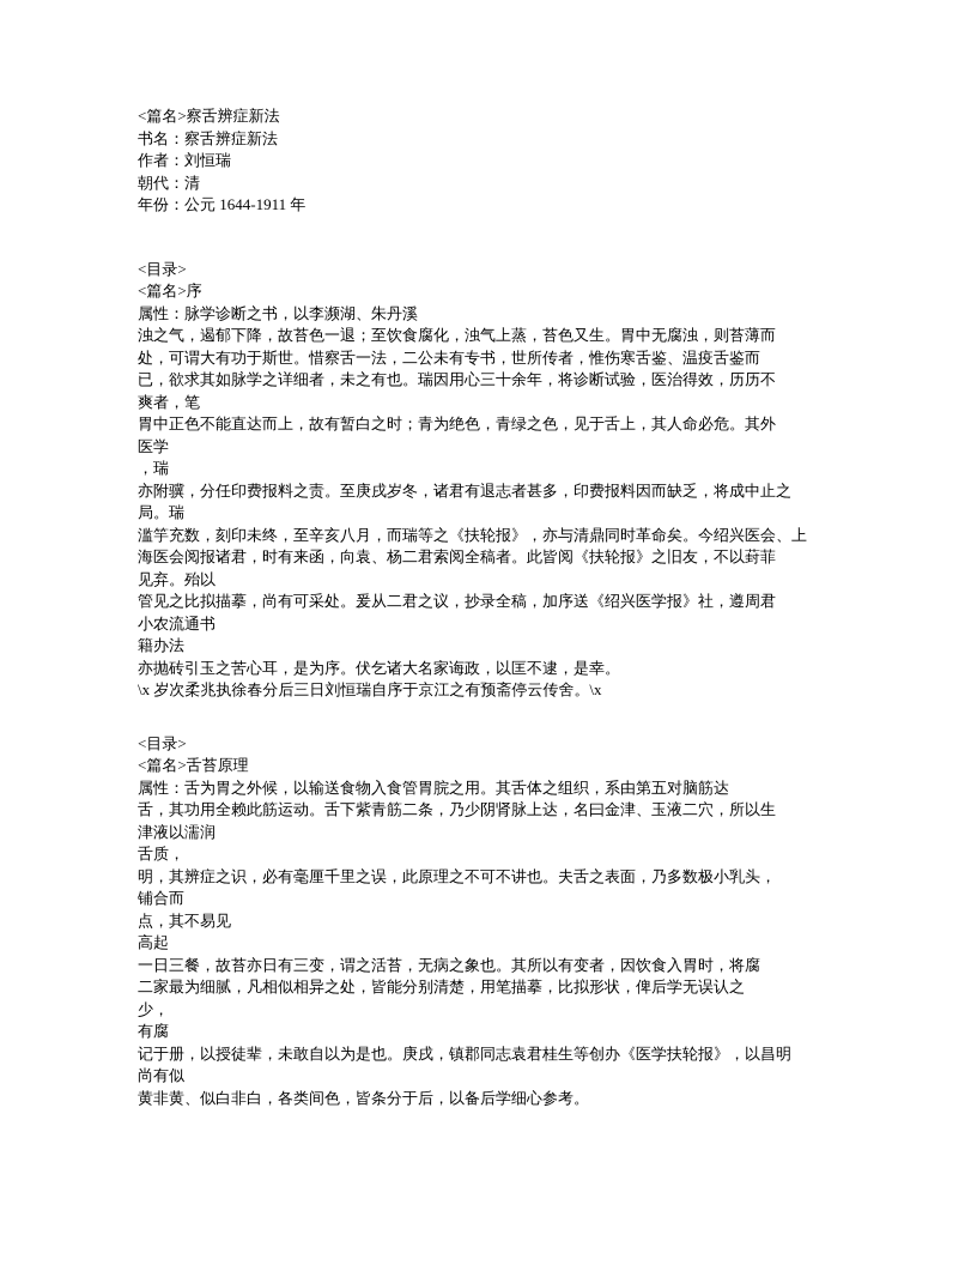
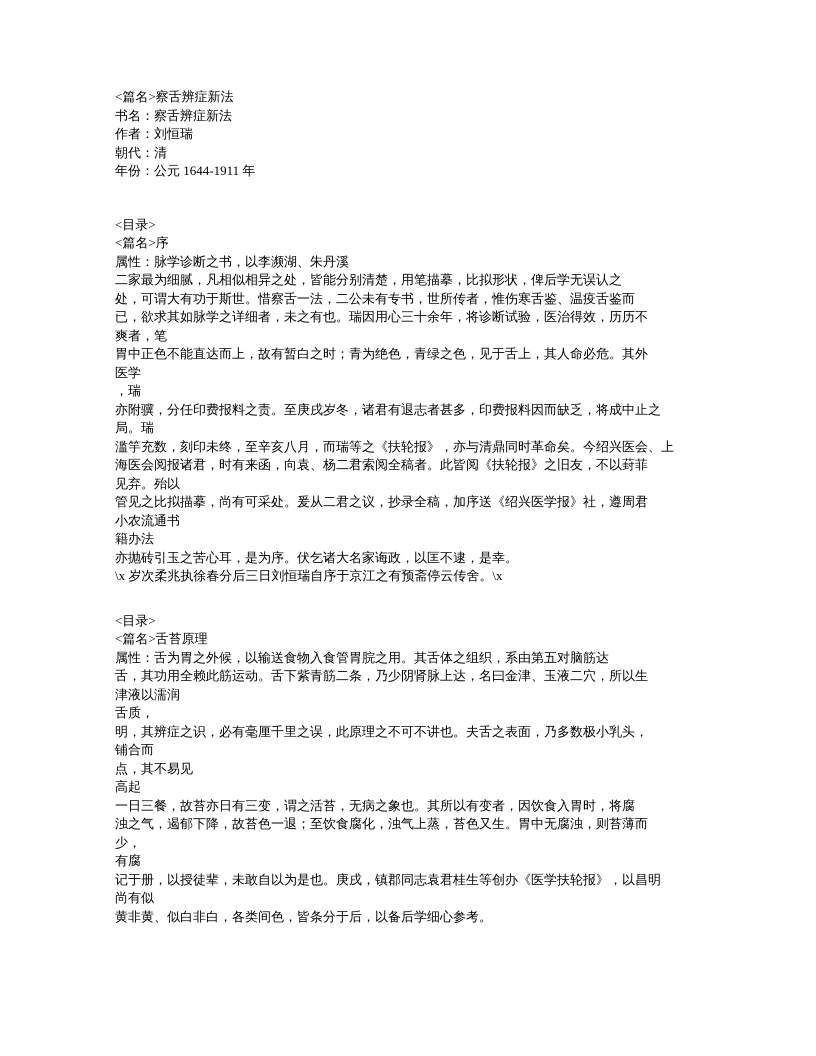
  <篇名>察舌辨症新法
  书名：察舌辨症新法
  作者：刘恒瑞
  朝代：清
  年份：公元 1644-1911 年
  <目录>
  <篇名>序
  属性：脉学诊断之书，以李濒湖、朱丹溪
- 浊之气，遏郁下降，故苔色一退；至饮食腐化，浊气上蒸，苔色又生。胃中无腐浊，则苔薄而
+ 二家最为细腻，凡相似相异之处，皆能分别清楚，用笔描摹，比拟形状，俾后学无误认之
  处，可谓大有功于斯世。惜察舌一法，二公未有专书，世所传者，惟伤寒舌鉴、温疫舌鉴而
  已，欲求其如脉学之详细者，未之有也。瑞因用心三十余年，将诊断试验，医治得效，历历不
  爽者，笔
  胃中正色不能直达而上，故有暂白之时；青为绝色，青绿之色，见于舌上，其人命必危。其外
  医学
  ，瑞
  亦附骥，分任印费报料之责。至庚戌岁冬，诸君有退志者甚多，印费报料因而缺乏，将成中止之
  局。瑞
  滥竽充数，刻印未终，至辛亥八月，而瑞等之《扶轮报》，亦与清鼎同时革命矣。今绍兴医会、上
  海医会阅报诸君，时有来函，向袁、杨二君索阅全稿者。此皆阅《扶轮报》之旧友，不以葑菲
  见弃。殆以
  管见之比拟描摹，尚有可采处。爰从二君之议，抄录全稿，加序送《绍兴医学报》社，遵周君
  小农流通书
  籍办法
  亦抛砖引玉之苦心耳，是为序。伏乞诸大名家诲政，以匡不逮，是幸。
  \x 岁次柔兆执徐春分后三日刘恒瑞自序于京江之有预斋停云传舍。\x
  <目录>
  <篇名>舌苔原理
  属性：舌为胃之外候，以输送食物入食管胃脘之用。其舌体之组织，系由第五对脑筋达
  舌，其功用全赖此筋运动。舌下紫青筋二条，乃少阴肾脉上达，名曰金津、玉液二穴，所以生
  津液以濡润
  舌质，
  明，其辨症之识，必有毫厘千里之误，此原理之不可不讲也。夫舌之表面，乃多数极小乳头，
  铺合而
  点，其不易见
  高起
  一日三餐，故苔亦日有三变，谓之活苔，无病之象也。其所以有变者，因饮食入胃时，将腐
- 二家最为细腻，凡相似相异之处，皆能分别清楚，用笔描摹，比拟形状，俾后学无误认之
+ 浊之气，遏郁下降，故苔色一退；至饮食腐化，浊气上蒸，苔色又生。胃中无腐浊，则苔薄而
  少，
  有腐
  记于册，以授徒辈，未敢自以为是也。庚戌，镇郡同志袁君桂生等创办《医学扶轮报》，以昌明
  尚有似
  黄非黄、似白非白，各类间色，皆条分于后，以备后学细心参考。
